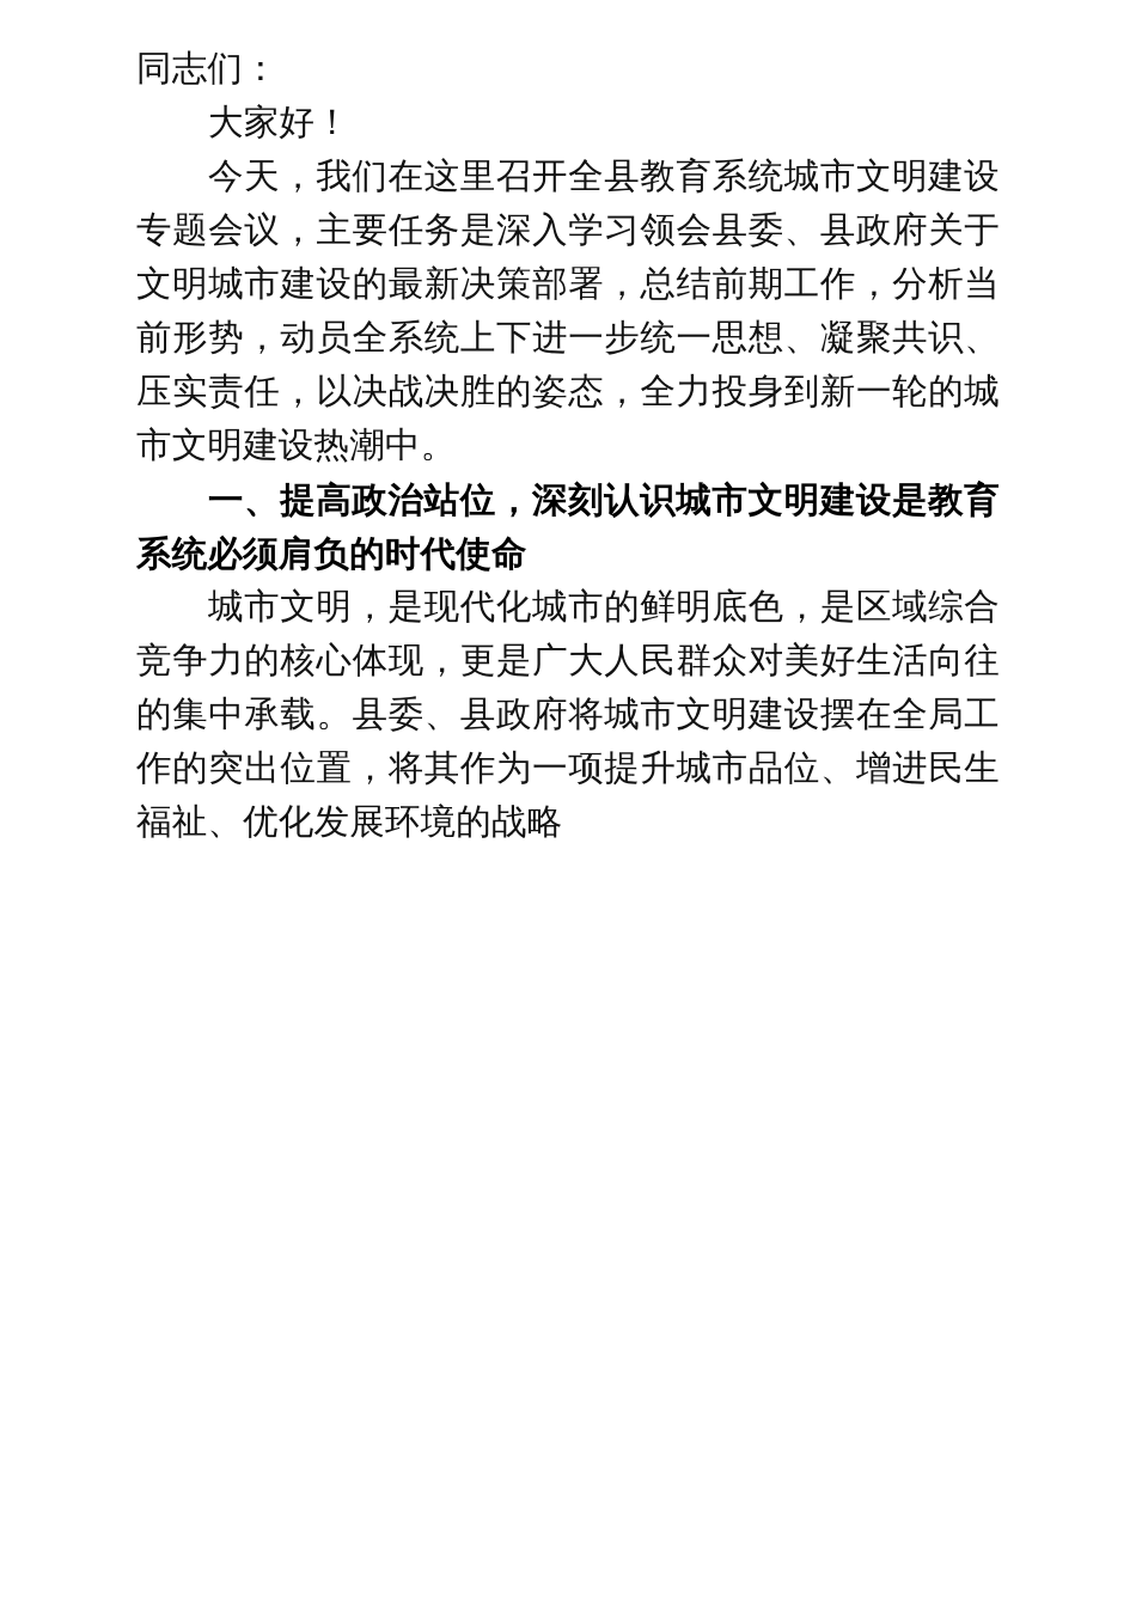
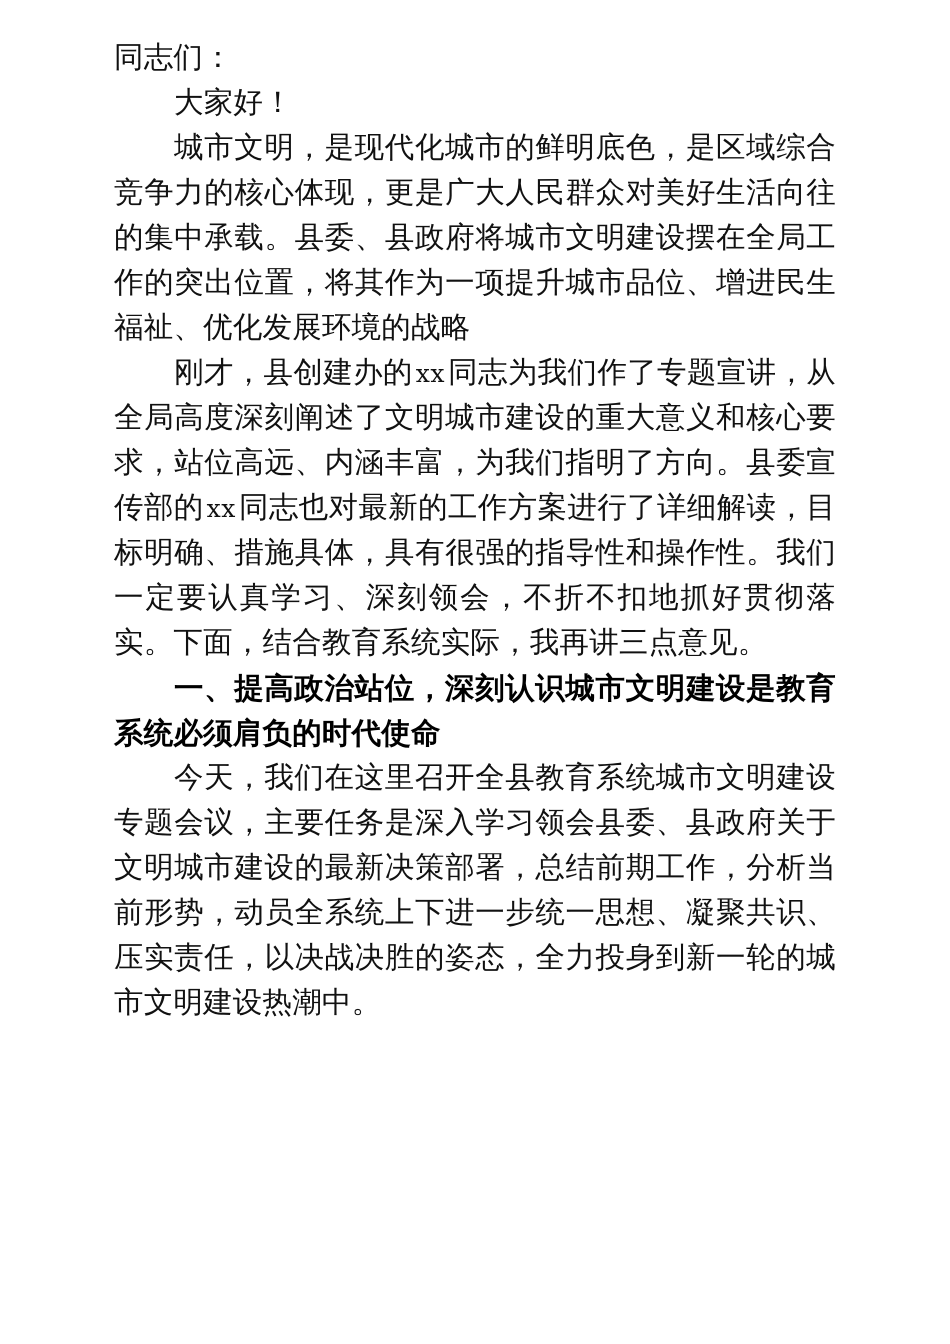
  同志们：
  大家好！
- 今天，我们在这里召开全县教育系统城市文明建设专题会议，主要任务是深入学习领会县委、县政府关于文明城市建设的最新决策部署，总结前期工作，分析当前形势，动员全系统上下进一步统一思想、凝聚共识、压实责任，以决战决胜的姿态，全力投身到新一轮的城市文明建设热潮中。
+ 城市文明，是现代化城市的鲜明底色，是区域综合竞争力的核心体现，更是广大人民群众对美好生活向往的集中承载。县委、县政府将城市文明建设摆在全局工作的突出位置，将其作为一项提升城市品位、增进民生福祉、优化发展环境的战略
+ 刚才，县创建办的xx同志为我们作了专题宣讲，从全局高度深刻阐述了文明城市建设的重大意义和核心要求，站位高远、内涵丰富，为我们指明了方向。县委宣传部的xx同志也对最新的工作方案进行了详细解读，目标明确、措施具体，具有很强的指导性和操作性。我们一定要认真学习、深刻领会，不折不扣地抓好贯彻落实。下面，结合教育系统实际，我再讲三点意见。
  一、提高政治站位，深刻认识城市文明建设是教育系统必须肩负的时代使命
- 城市文明，是现代化城市的鲜明底色，是区域综合竞争力的核心体现，更是广大人民群众对美好生活向往的集中承载。县委、县政府将城市文明建设摆在全局工作的突出位置，将其作为一项提升城市品位、增进民生福祉、优化发展环境的战略
+ 今天，我们在这里召开全县教育系统城市文明建设专题会议，主要任务是深入学习领会县委、县政府关于文明城市建设的最新决策部署，总结前期工作，分析当前形势，动员全系统上下进一步统一思想、凝聚共识、压实责任，以决战决胜的姿态，全力投身到新一轮的城市文明建设热潮中。
